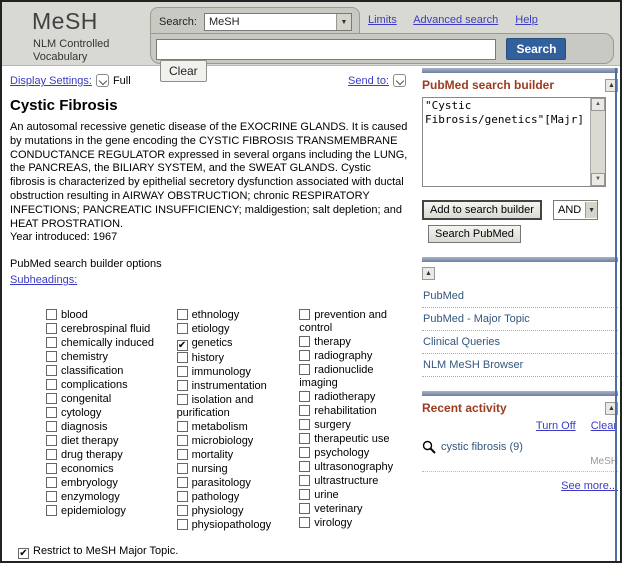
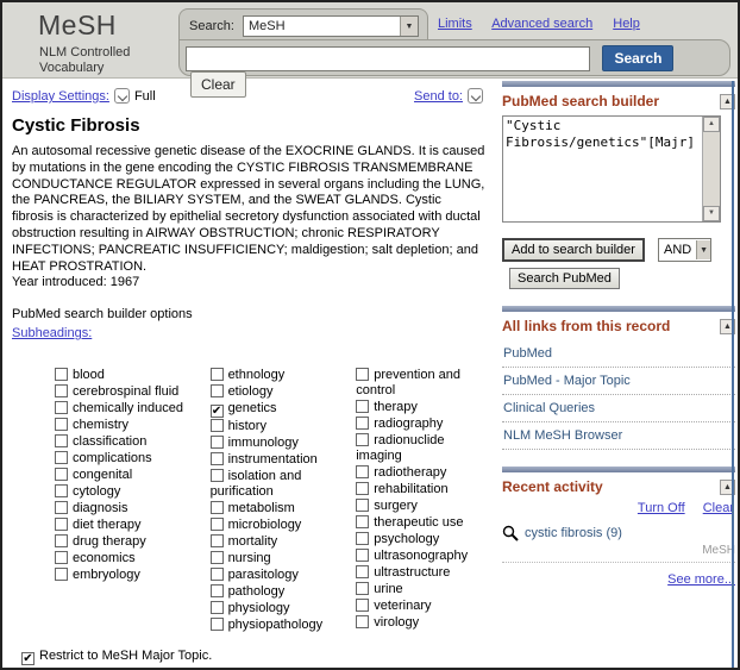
  MeSH
  NLM Controlled Vocabulary
  Search:
  MeSH
  Limits Advanced search Help
  Search Clear
  Display Settings: Full
  Send to:
  Cystic Fibrosis
  An autosomal recessive genetic disease of the EXOCRINE GLANDS. It is caused by mutations in the gene encoding the CYSTIC FIBROSIS TRANSMEMBRANE CONDUCTANCE REGULATOR expressed in several organs including the LUNG, the PANCREAS, the BILIARY SYSTEM, and the SWEAT GLANDS. Cystic fibrosis is characterized by epithelial secretory dysfunction associated with ductal obstruction resulting in AIRWAY OBSTRUCTION; chronic RESPIRATORY INFECTIONS; PANCREATIC INSUFFICIENCY; maldigestion; salt depletion; and HEAT PROSTRATION.
  Year introduced: 1967
  PubMed search builder options
  Subheadings:
  blood
  cerebrospinal fluid
  chemically induced
  chemistry
  classification
  complications
  congenital
  cytology
  diagnosis
  diet therapy
  drug therapy
  economics
  embryology
- enzymology
- epidemiology
  ethnology
  etiology
  ✔ genetics
  history
  immunology
  instrumentation
  isolation and purification
  metabolism
  microbiology
  mortality
  nursing
  parasitology
  pathology
  physiology
  physiopathology
  prevention and control
  therapy
  radiography
  radionuclide imaging
  radiotherapy
  rehabilitation
  surgery
  therapeutic use
  psychology
  ultrasonography
  ultrastructure
  urine
  veterinary
  virology
  ✔ Restrict to MeSH Major Topic.
  PubMed search builder
  "Cystic Fibrosis/genetics"[Majr]
  Add to search builder
  AND
  Search PubMed
+ All links from this record
  PubMed
  PubMed - Major Topic
  Clinical Queries
  NLM MeSH Browser
  Recent activity
  Turn Off Clea
  cystic fibrosis (9)
  MeS
  See more..
